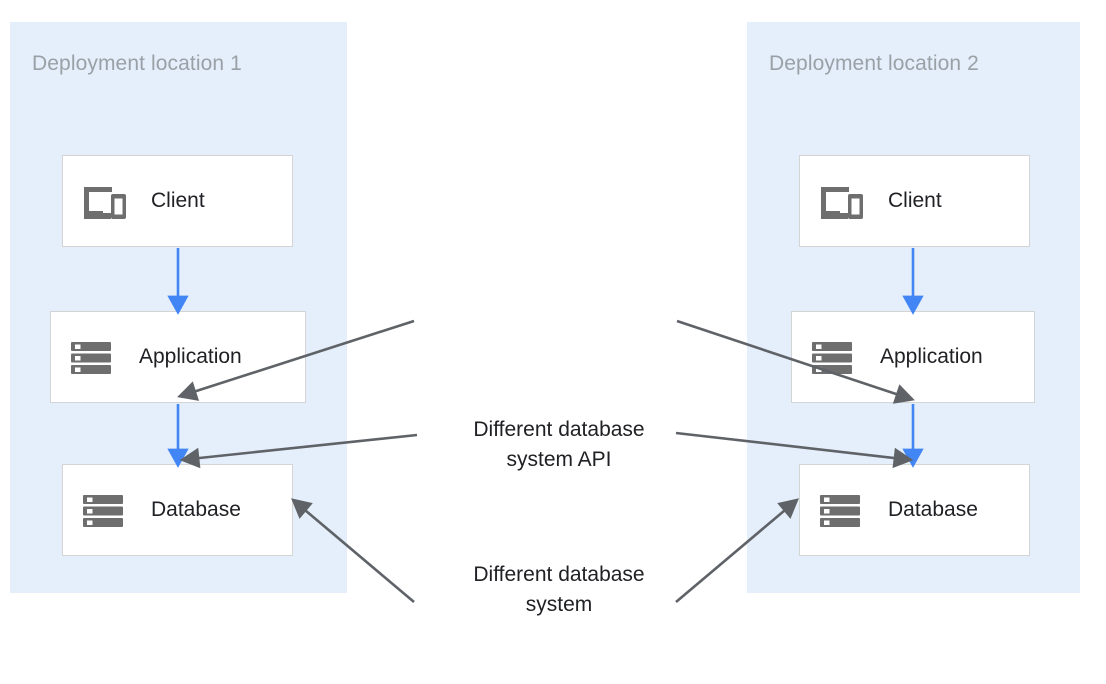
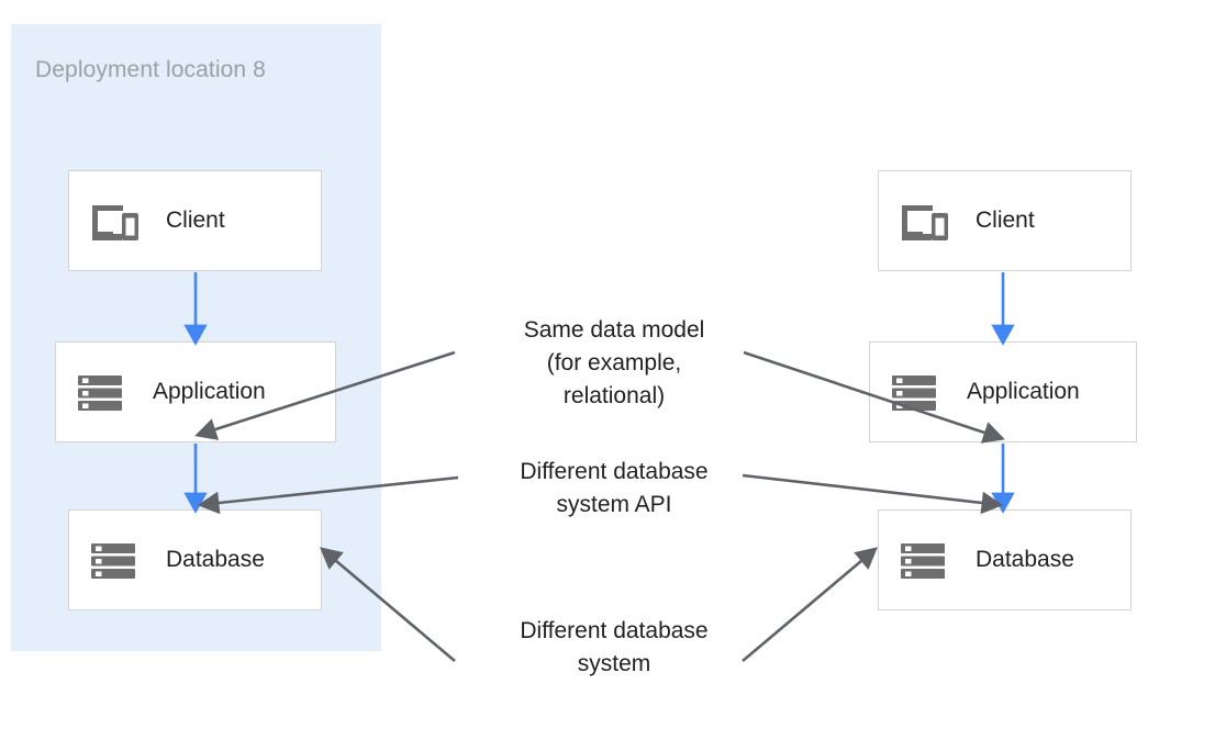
- Deployment location 1
+ Deployment location 8
  Client
  Application
  Database
- Deployment location 2
  Client
  Application
  Database
+ Same data model
+ (for example,
+ relational)
  Different database
  system API
  Different database
  system
